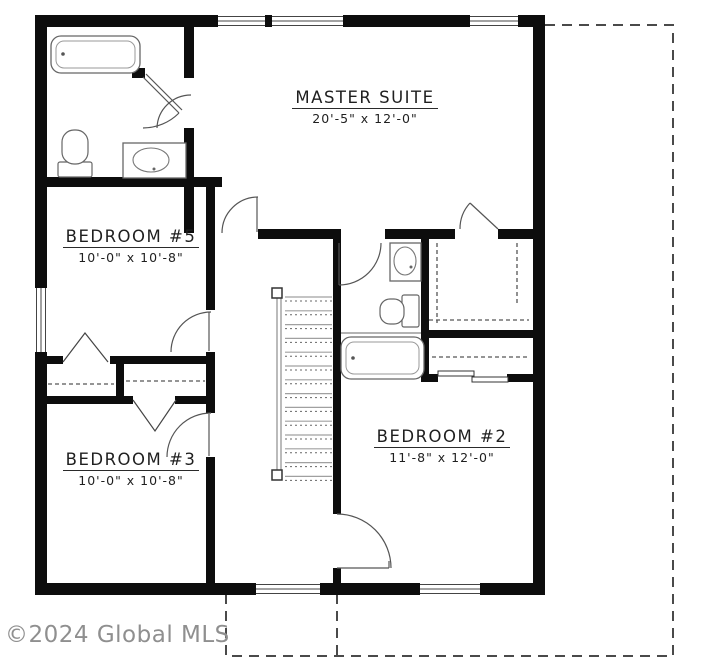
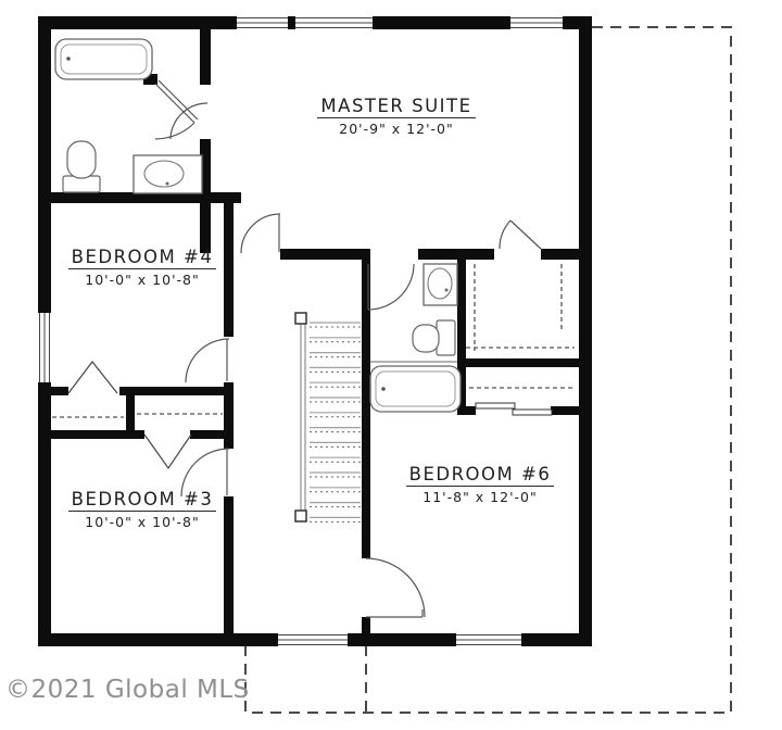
  MASTER SUITE
- 20'-5" x 12'-0"
+ 20'-9" x 12'-0"
- BEDROOM #5
+ BEDROOM #4
  10'-0" x 10'-8"
  BEDROOM #3
  10'-0" x 10'-8"
- BEDROOM #2
+ BEDROOM #6
  11'-8" x 12'-0"
- ©2024 Global MLS
+ ©2021 Global MLS
